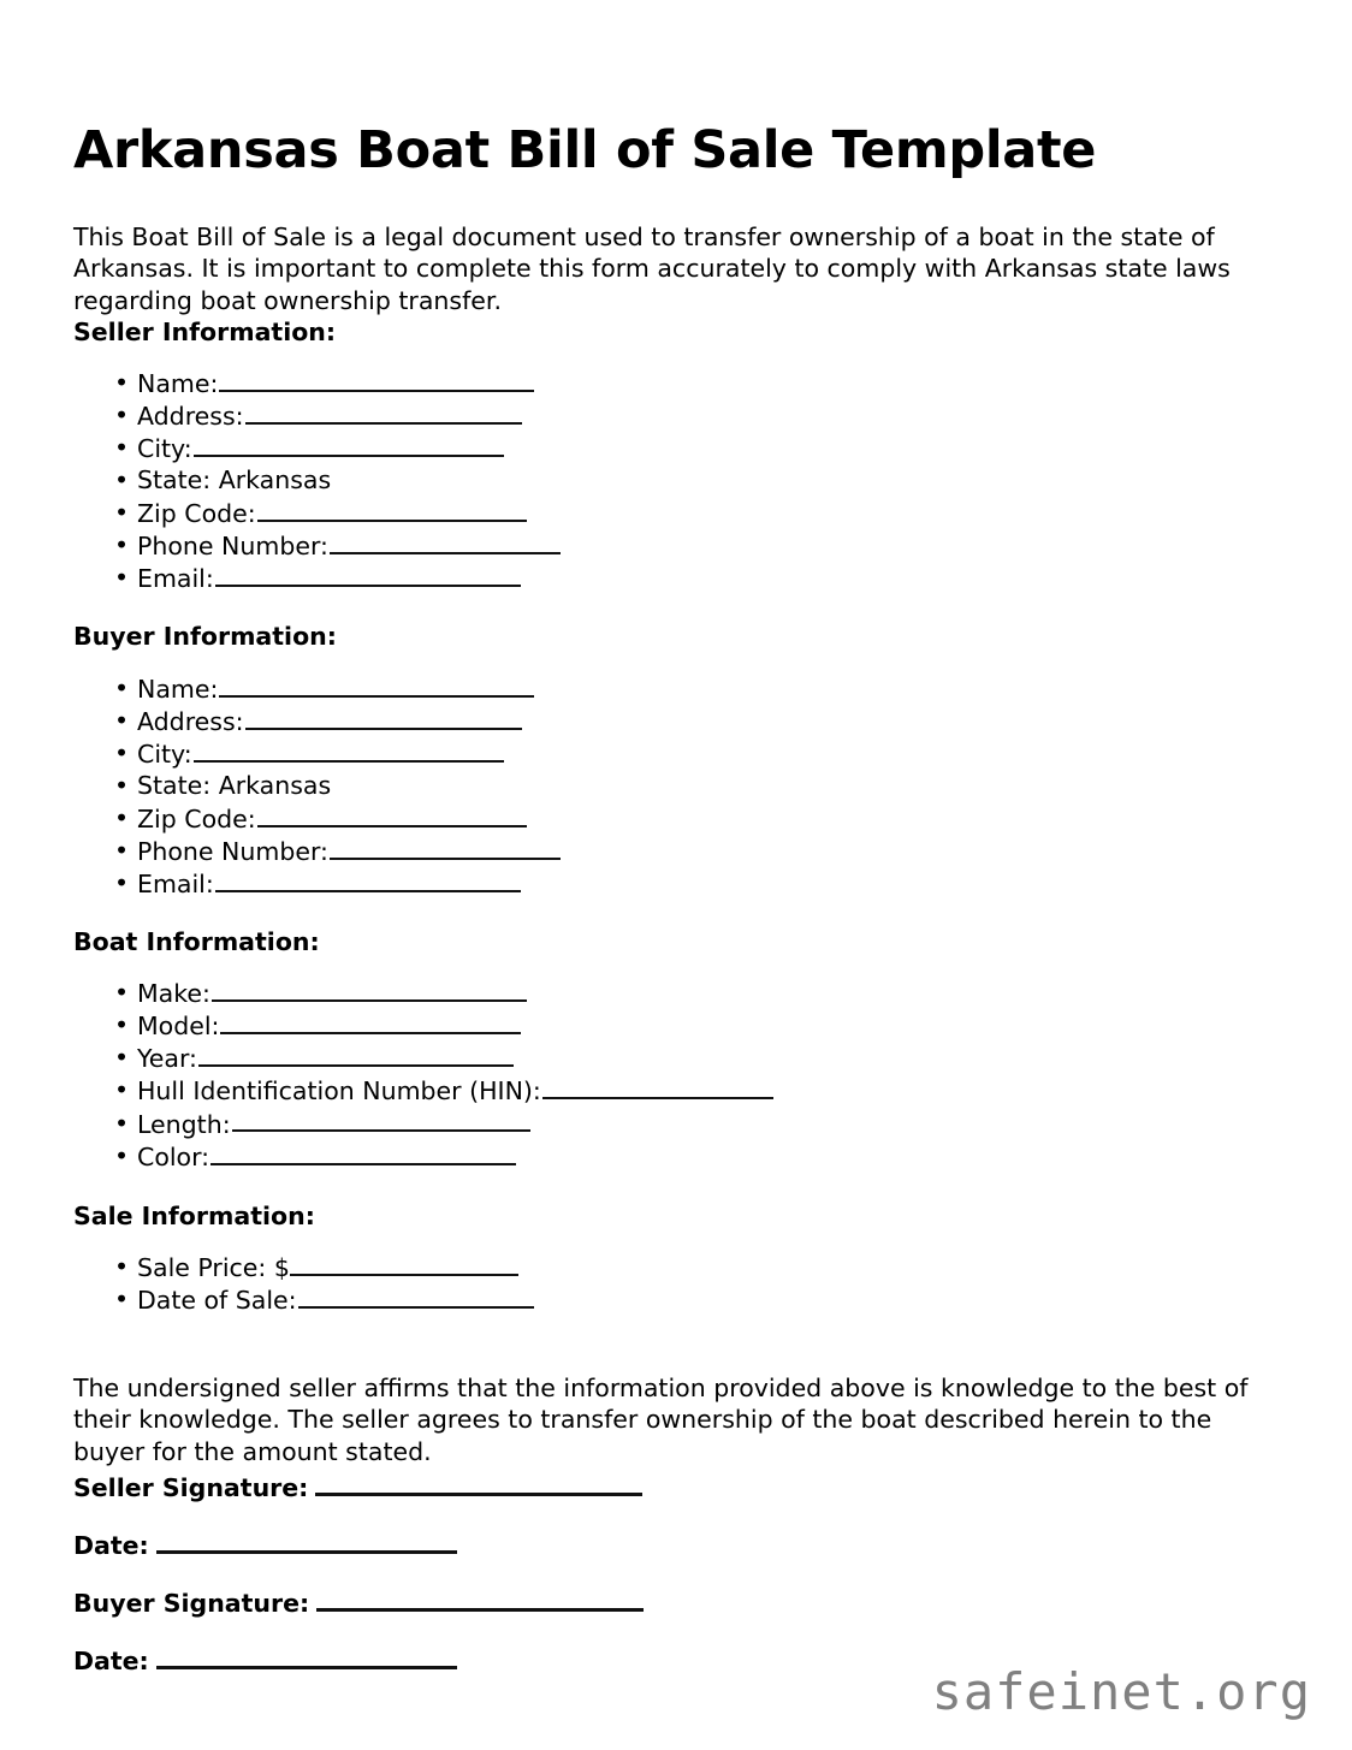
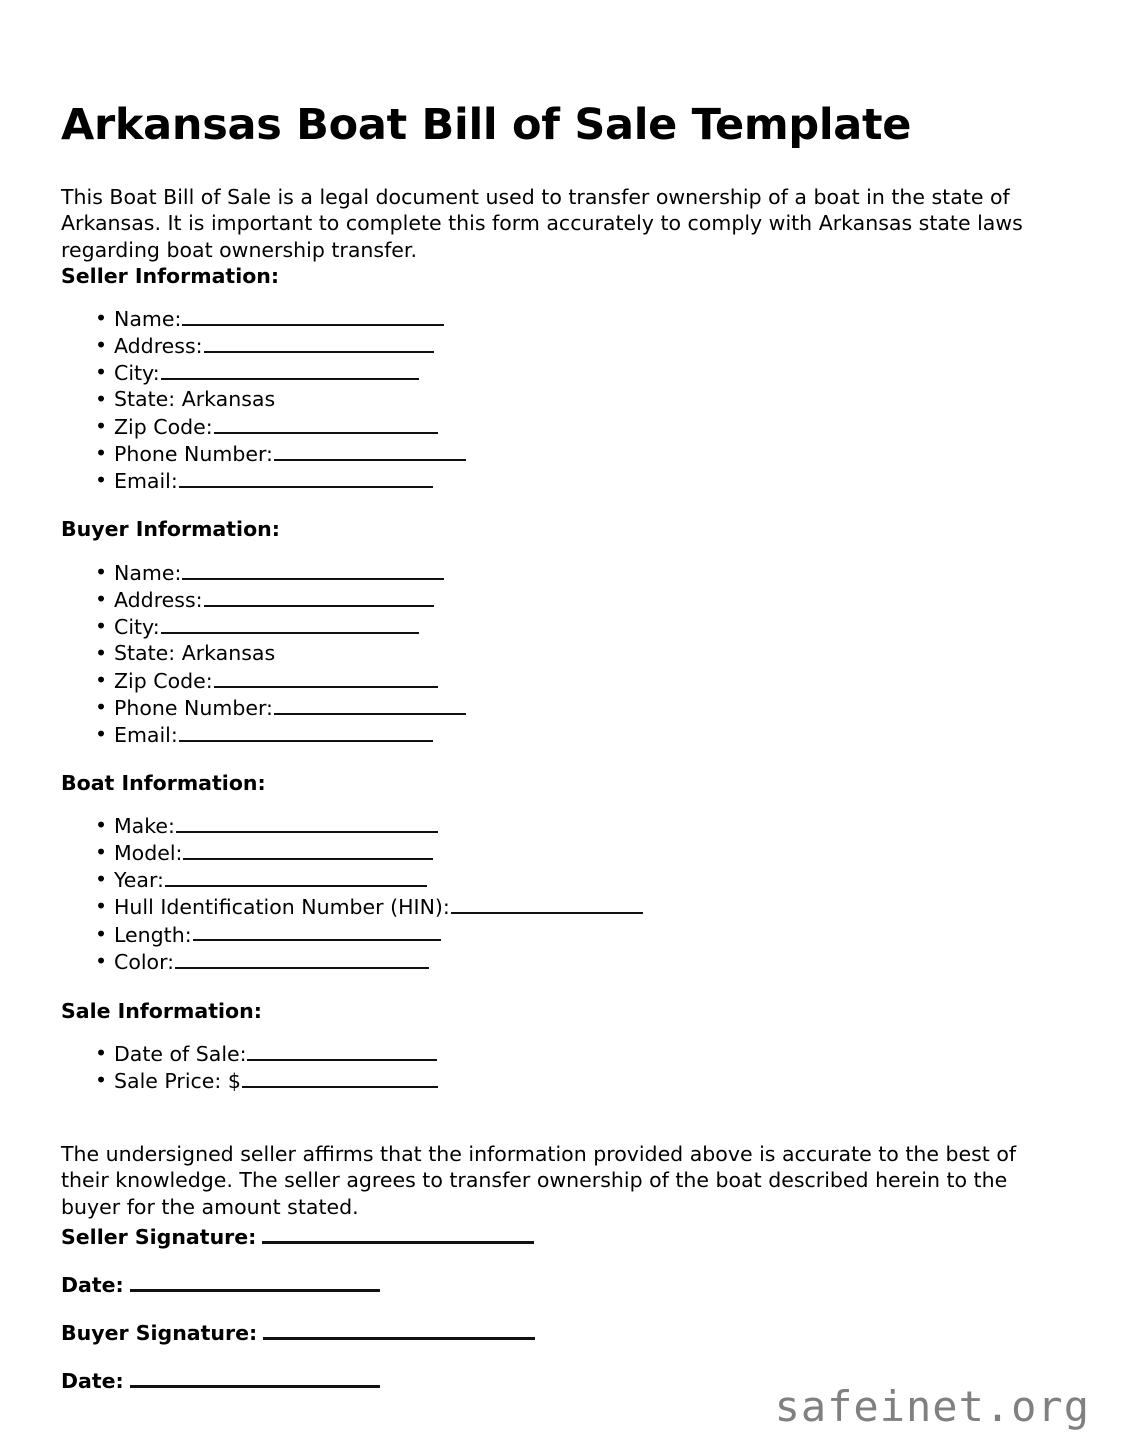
  Arkansas Boat Bill of Sale Template
  This Boat Bill of Sale is a legal document used to transfer ownership of a boat in the state of Arkansas. It is important to complete this form accurately to comply with Arkansas state laws regarding boat ownership transfer.
  Seller Information:
  •
  Name:
  •
  Address:
  •
  City:
  •
  State: Arkansas
  •
  Zip Code:
  •
  Phone Number:
  •
  Email:
  Buyer Information:
  •
  Name:
  •
  Address:
  •
  City:
  •
  State: Arkansas
  •
  Zip Code:
  •
  Phone Number:
  •
  Email:
  Boat Information:
  •
  Make:
  •
  Model:
  •
  Year:
  •
  Hull Identification Number (HIN):
  •
  Length:
  •
  Color:
  Sale Information:
  •
- Sale Price: $
+ Date of Sale:
  •
- Date of Sale:
+ Sale Price: $
- The undersigned seller affirms that the information provided above is knowledge to the best of their knowledge. The seller agrees to transfer ownership of the boat described herein to the buyer for the amount stated.
+ The undersigned seller affirms that the information provided above is accurate to the best of their knowledge. The seller agrees to transfer ownership of the boat described herein to the buyer for the amount stated.
  Seller Signature:
  Date:
  Buyer Signature:
  Date:
  safeinet.org
